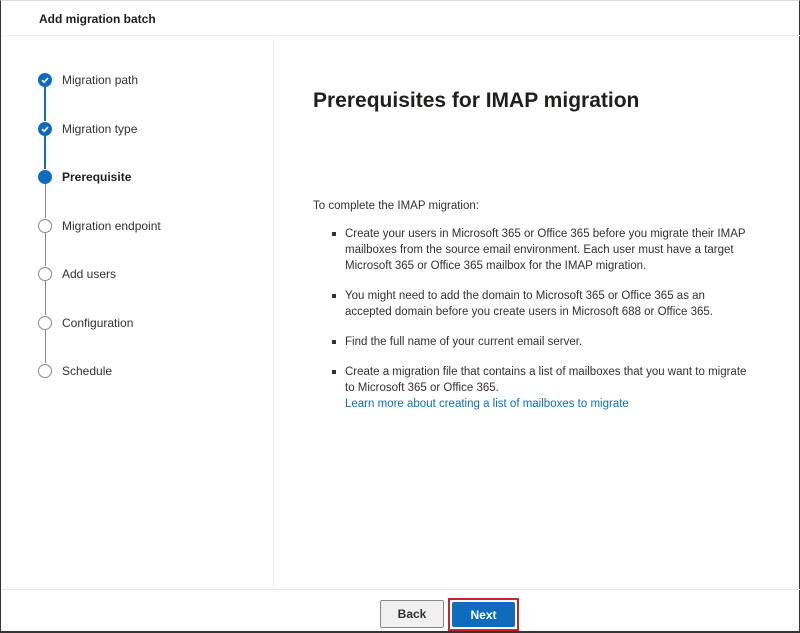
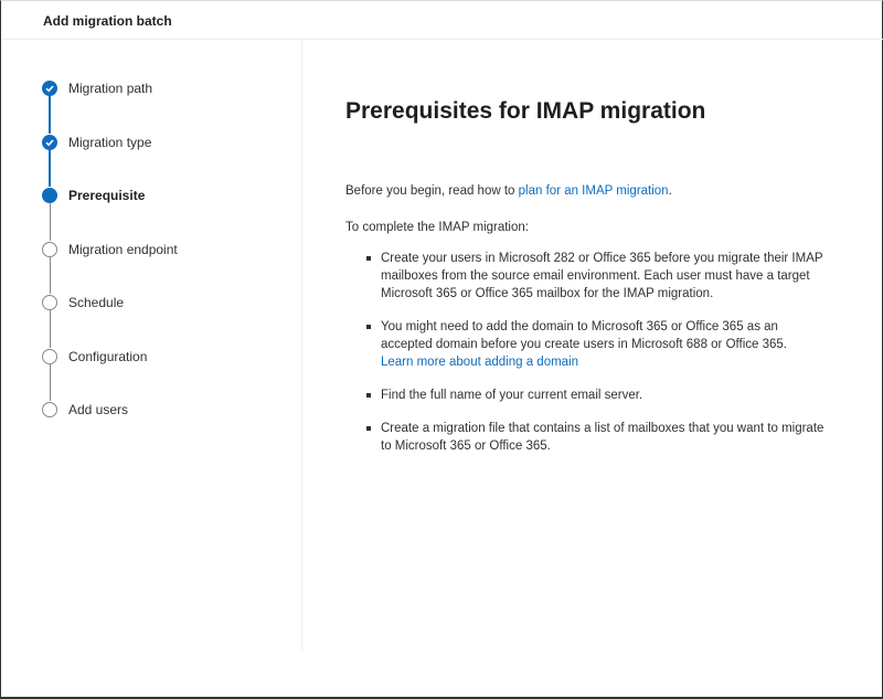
  Add migration batch
  Migration path
  Migration type
  Prerequisite
  Migration endpoint
- Add users
+ Schedule
  Configuration
- Schedule
+ Add users
  Prerequisites for IMAP migration
+ Before you begin, read how to plan for an IMAP migration.
  To complete the IMAP migration:
- Create your users in Microsoft 365 or Office 365 before you migrate their IMAP mailboxes from the source email environment. Each user must have a target Microsoft 365 or Office 365 mailbox for the IMAP migration.
+ Create your users in Microsoft 282 or Office 365 before you migrate their IMAP mailboxes from the source email environment. Each user must have a target Microsoft 365 or Office 365 mailbox for the IMAP migration.
  You might need to add the domain to Microsoft 365 or Office 365 as an accepted domain before you create users in Microsoft 688 or Office 365.
+ Learn more about adding a domain
  Find the full name of your current email server.
  Create a migration file that contains a list of mailboxes that you want to migrate to Microsoft 365 or Office 365.
- Learn more about creating a list of mailboxes to migrate
- Back
- Next
